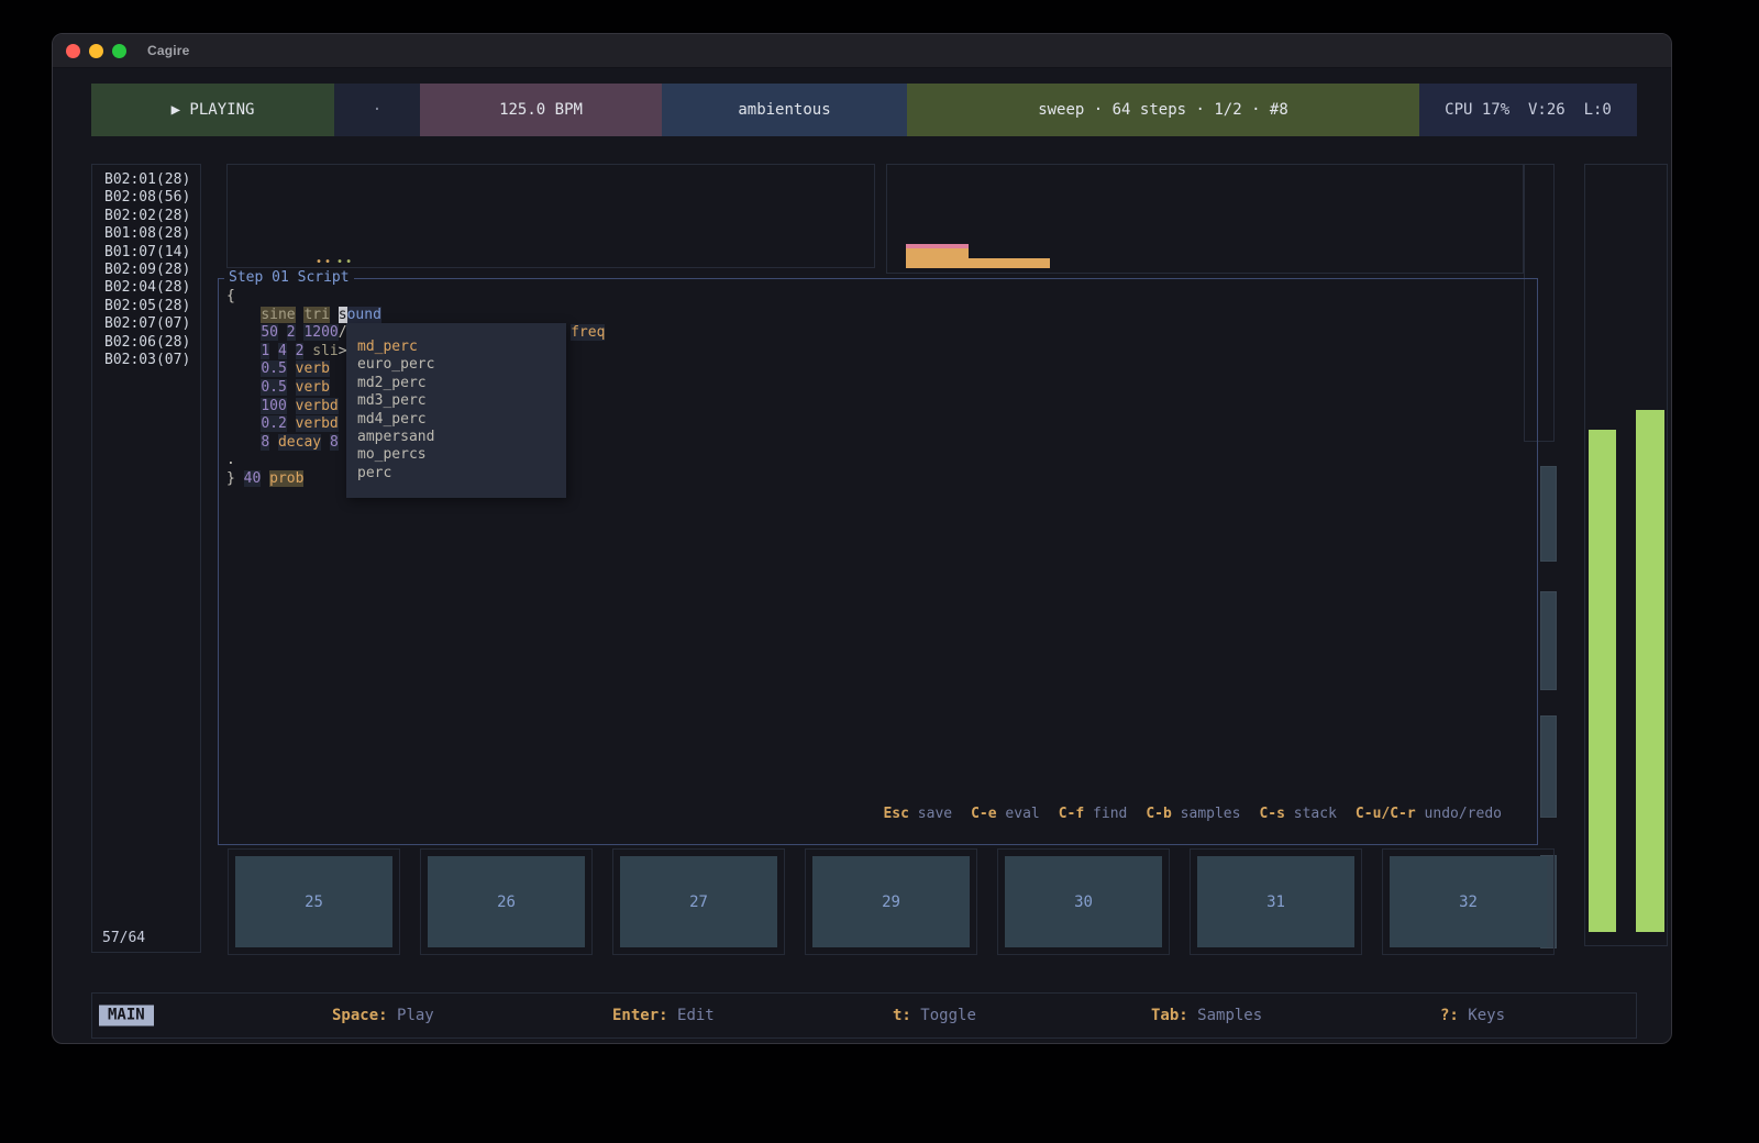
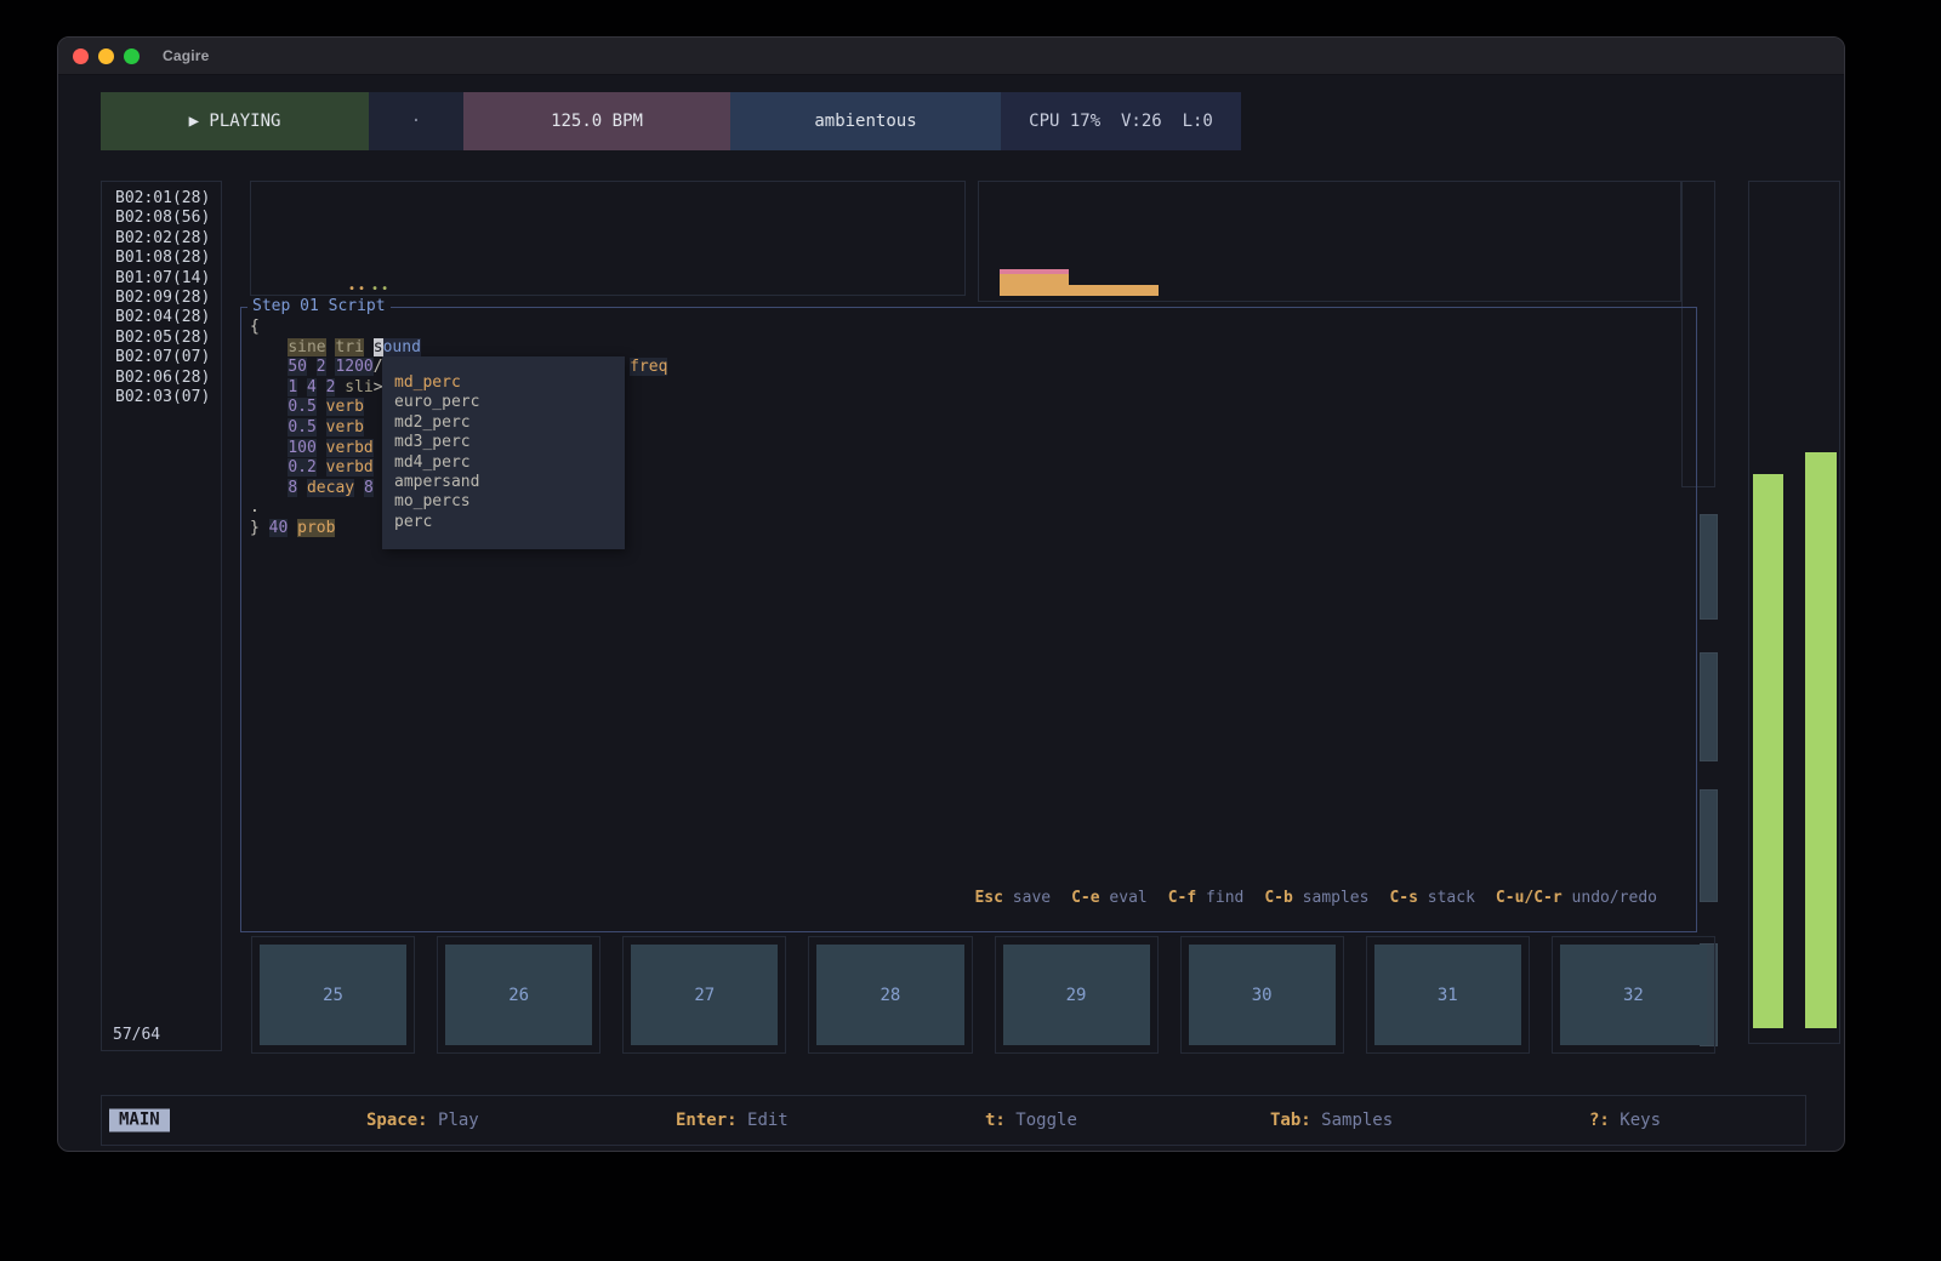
  Cagire
  ▶ PLAYING
  ·
  125.0 BPM
  ambientous
- sweep · 64 steps · 1/2 · #8
  CPU 17% V:26 L:0
  B02:01(28)
  B02:08(56)
  B02:02(28)
  B01:08(28)
  B01:07(14)
  B02:09(28)
  B02:04(28)
  B02:05(28)
  B02:07(07)
  B02:06(28)
  B02:03(07)
  57/64
  ∙∙ ∙∙
  Step 01 Script
  {
  sine tri sound
  50 2 1200/ freq
  1 4 2 sli>
  0.5 verb
  0.5 verb
  100 verbd
  0.2 verbd
  8 decay 8
  .
  } 40 prob
  md_perc
  euro_perc
  md2_perc
  md3_perc
  md4_perc
  ampersand
  mo_percs
  perc
  Esc save C-e eval C-f find C-b samples C-s stack C-u/C-r undo/redo
  25
  26
  27
+ 28
  29
  30
  31
  32
  MAIN
  Space: Play
  Enter: Edit
  t: Toggle
  Tab: Samples
  ?: Keys
